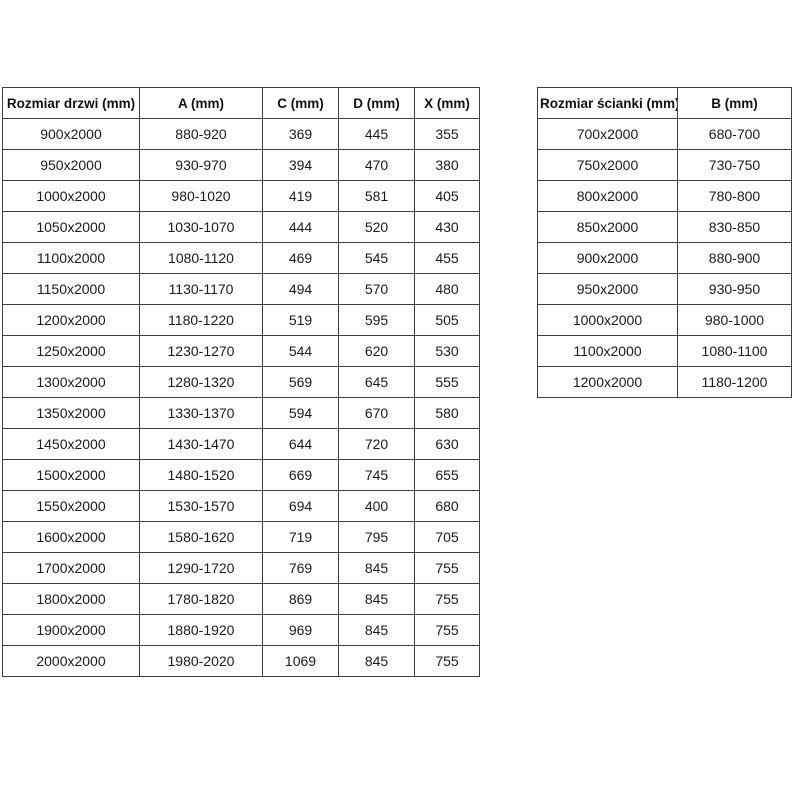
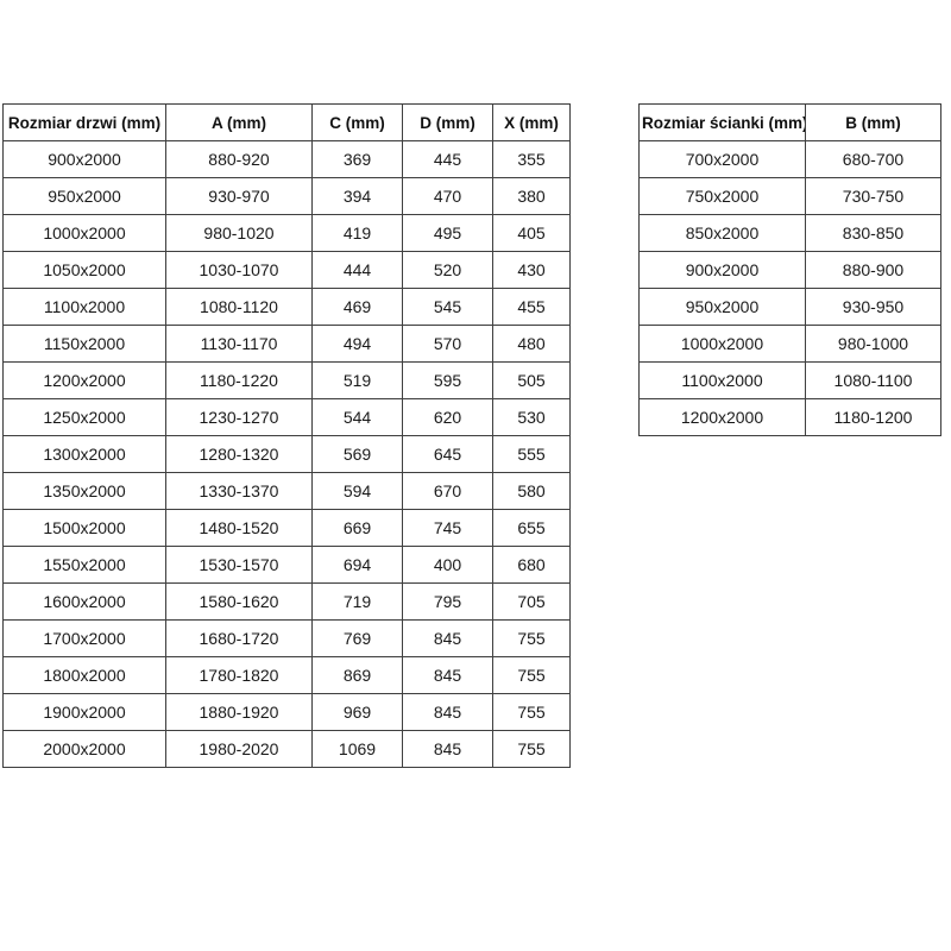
  Rozmiar drzwi (mm)	A (mm)	C (mm)	D (mm)	X (mm)
  900x2000	880-920	369	445	355
  950x2000	930-970	394	470	380
- 1000x2000	980-1020	419	581	405
+ 1000x2000	980-1020	419	495	405
  1050x2000	1030-1070	444	520	430
  1100x2000	1080-1120	469	545	455
  1150x2000	1130-1170	494	570	480
  1200x2000	1180-1220	519	595	505
  1250x2000	1230-1270	544	620	530
  1300x2000	1280-1320	569	645	555
  1350x2000	1330-1370	594	670	580
- 1450x2000	1430-1470	644	720	630
  1500x2000	1480-1520	669	745	655
  1550x2000	1530-1570	694	400	680
  1600x2000	1580-1620	719	795	705
- 1700x2000	1290-1720	769	845	755
+ 1700x2000	1680-1720	769	845	755
  1800x2000	1780-1820	869	845	755
  1900x2000	1880-1920	969	845	755
  2000x2000	1980-2020	1069	845	755
  Rozmiar ścianki (mm)	B (mm)
  700x2000	680-700
  750x2000	730-750
- 800x2000	780-800
  850x2000	830-850
  900x2000	880-900
  950x2000	930-950
  1000x2000	980-1000
  1100x2000	1080-1100
  1200x2000	1180-1200
